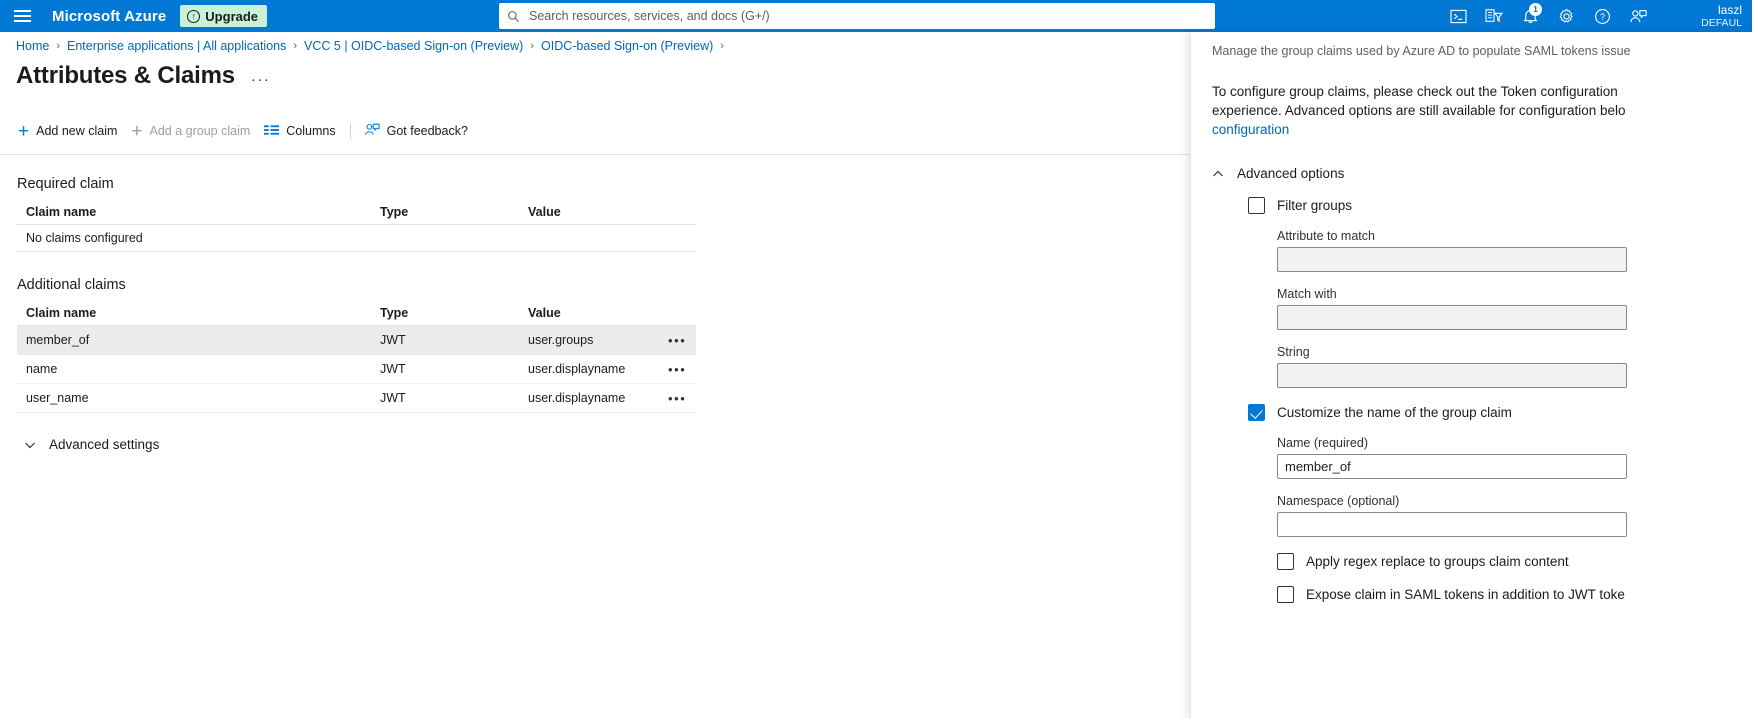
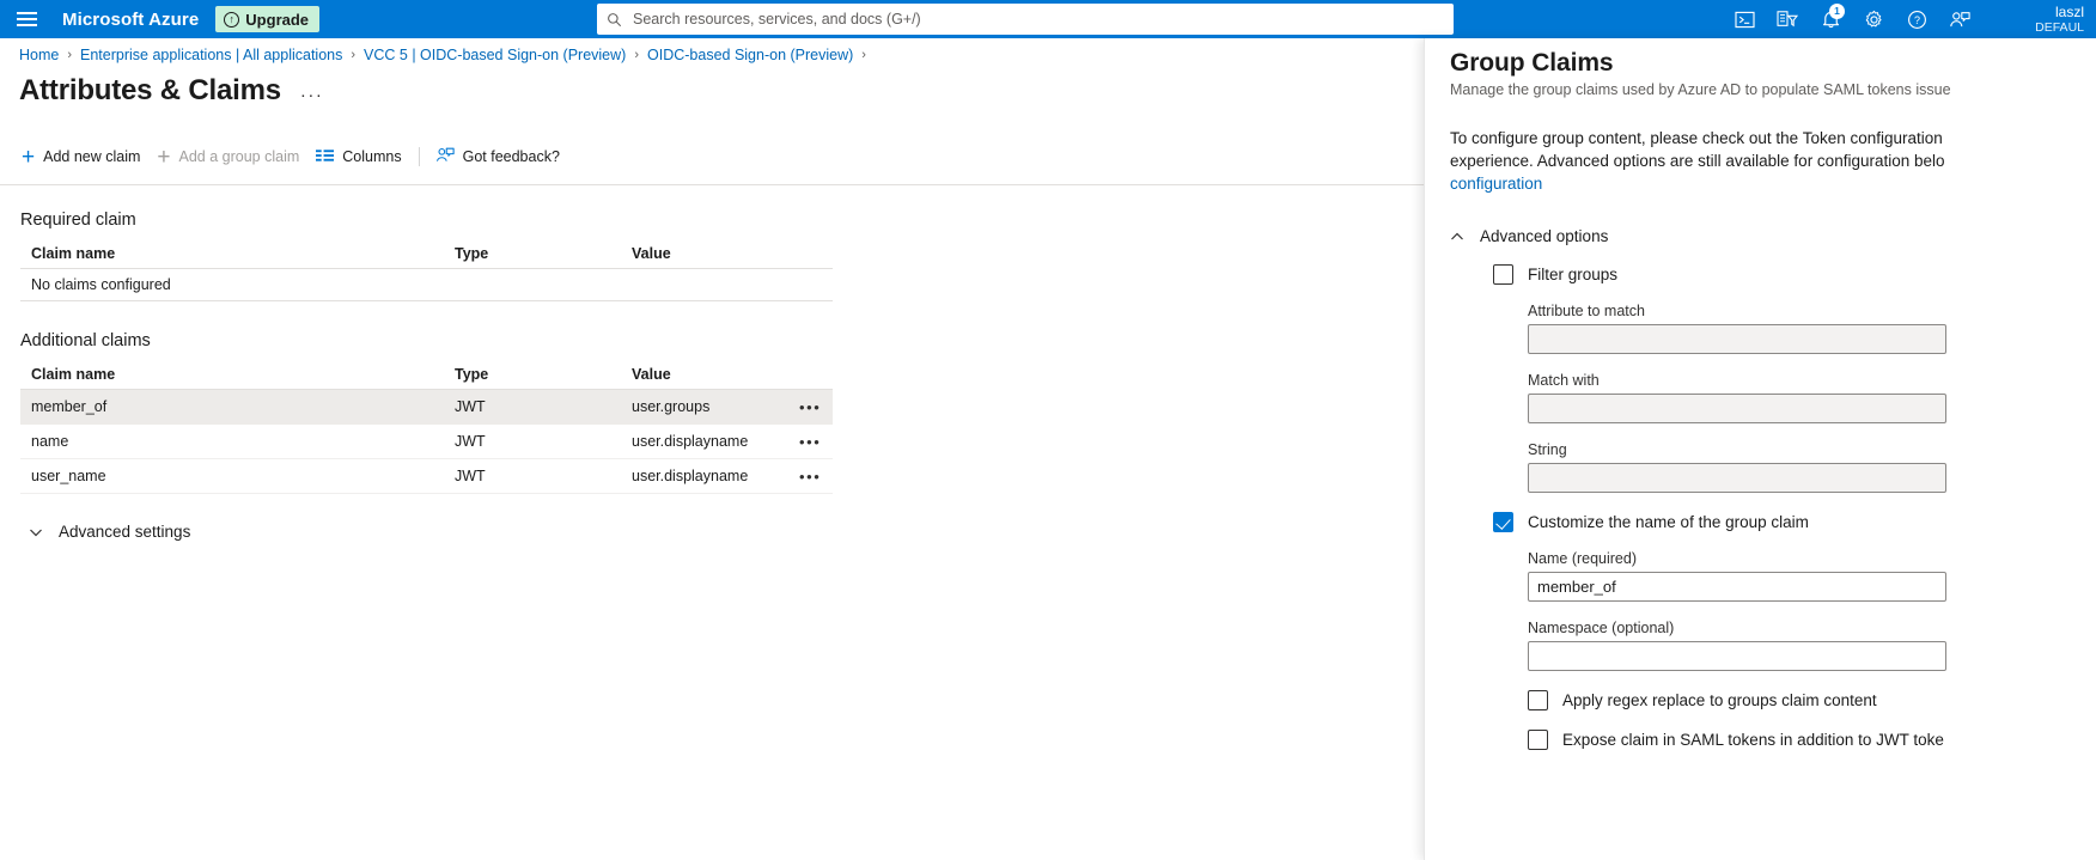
  Microsoft Azure
  ↑
  Upgrade
  Search resources, services, and docs (G+/)
  1
  ?
  laszl
  DEFAUL
  Home
  ›
  Enterprise applications | All applications
  ›
  VCC 5 | OIDC-based Sign-on (Preview)
  ›
  OIDC-based Sign-on (Preview)
  ›
  Attributes & Claims
  ···
  +
  Add new claim
  +
  Add a group claim
  Columns
  Got feedback?
  Required claim
  Claim name
  Type
  Value
  No claims configured
  Additional claims
  Claim name
  Type
  Value
  member_of
  JWT
  user.groups
  •••
  name
  JWT
  user.displayname
  •••
  user_name
  JWT
  user.displayname
  •••
  Advanced settings
+ Group Claims
  Manage the group claims used by Azure AD to populate SAML tokens issue
- To configure group claims, please check out the Token configuration
+ To configure group content, please check out the Token configuration
  experience. Advanced options are still available for configuration belo
  configuration
  Advanced options
  Filter groups
  Attribute to match
  Match with
  String
  Customize the name of the group claim
  Name (required)
  member_of
  Namespace (optional)
  Apply regex replace to groups claim content
  Expose claim in SAML tokens in addition to JWT toke
